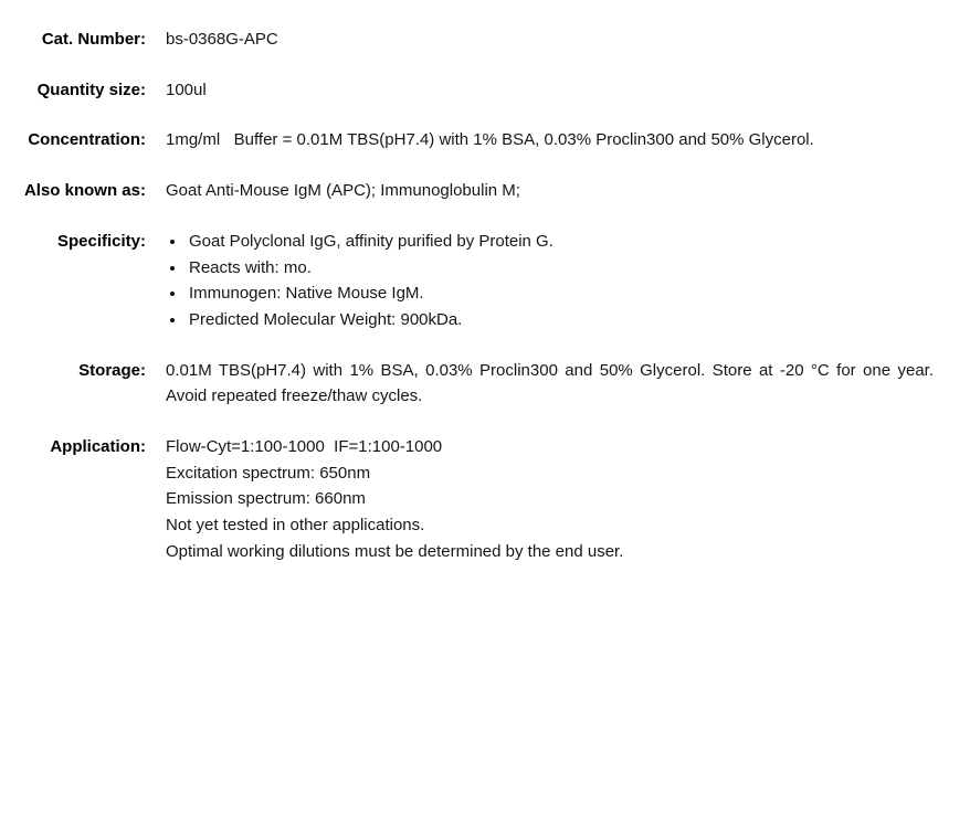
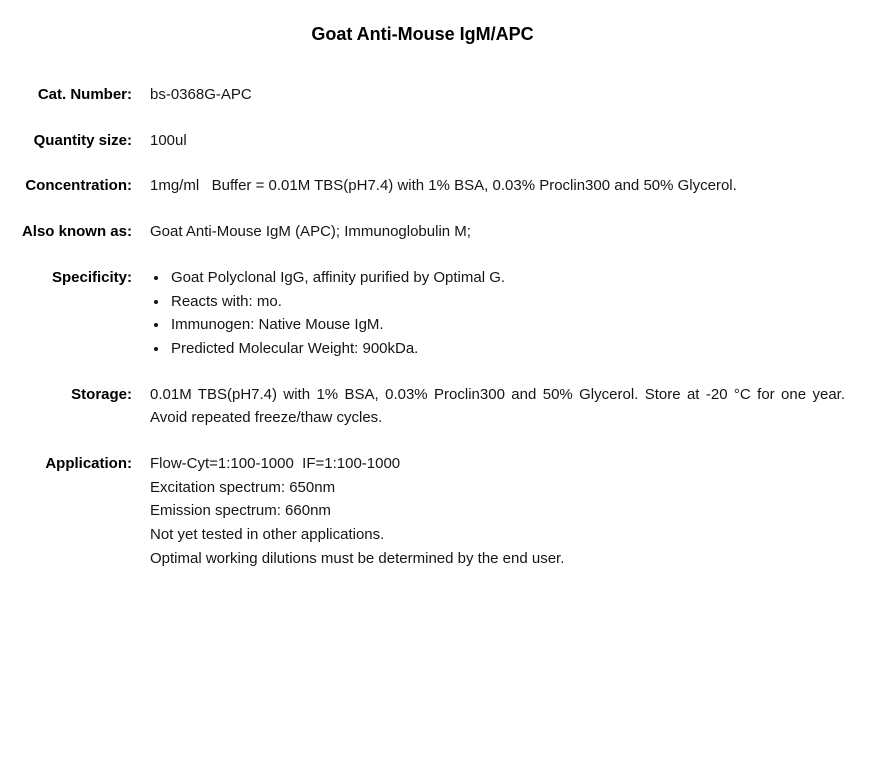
+ Goat Anti-Mouse IgM/APC
  Cat. Number:
  bs-0368G-APC
  Quantity size:
  100ul
  Concentration:
  1mg/ml Buffer = 0.01M TBS(pH7.4) with 1% BSA, 0.03% Proclin300 and 50% Glycerol.
  Also known as:
  Goat Anti-Mouse IgM (APC); Immunoglobulin M;
  Specificity:
- Goat Polyclonal IgG, affinity purified by Protein G.
+ Goat Polyclonal IgG, affinity purified by Optimal G.
  Reacts with: mo.
  Immunogen: Native Mouse IgM.
  Predicted Molecular Weight: 900kDa.
  Storage:
  0.01M TBS(pH7.4) with 1% BSA, 0.03% Proclin300 and 50% Glycerol. Store at -20 °C for one year. Avoid repeated freeze/thaw cycles.
  Application:
  Flow-Cyt=1:100-1000 IF=1:100-1000
  Excitation spectrum: 650nm
  Emission spectrum: 660nm
  Not yet tested in other applications.
  Optimal working dilutions must be determined by the end user.
